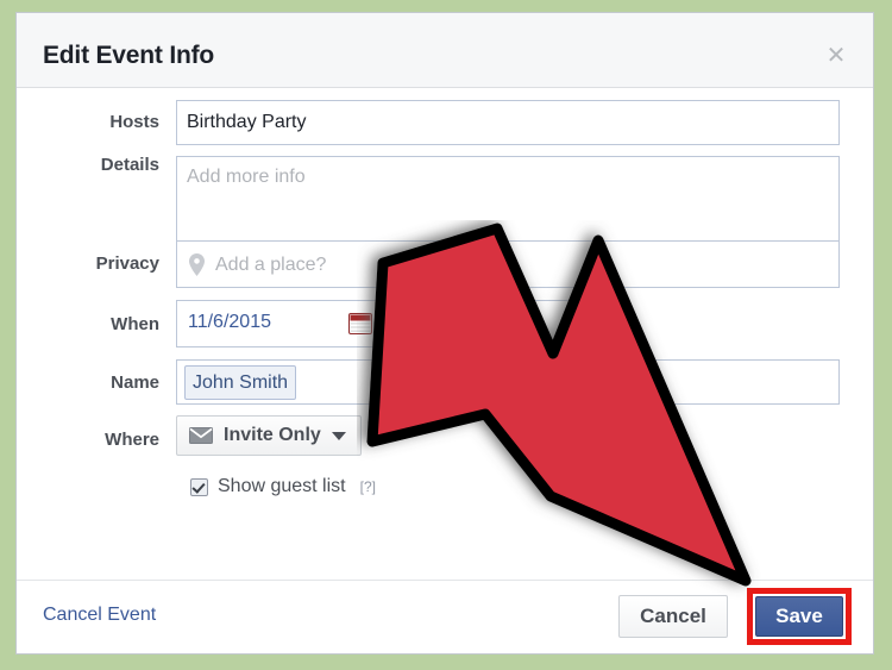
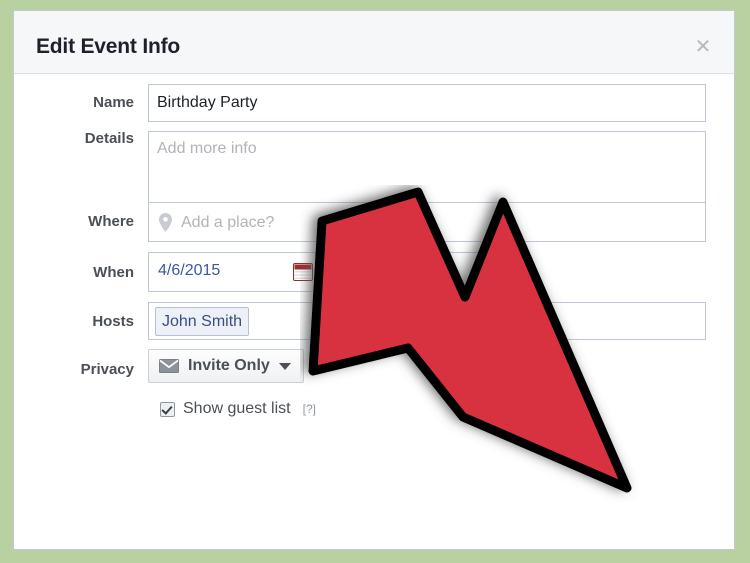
  Edit Event Info
  ✕
- Hosts
+ Name
  Birthday Party
  Details
  Add more info
- Privacy
+ Where
  Add a place?
  When
- 11/6/2015
+ 4/6/2015
- Name
+ Hosts
  John Smith
- Where
+ Privacy
  Invite Only
  Show guest list
  [?]
- Cancel Event
- Cancel
- Save
